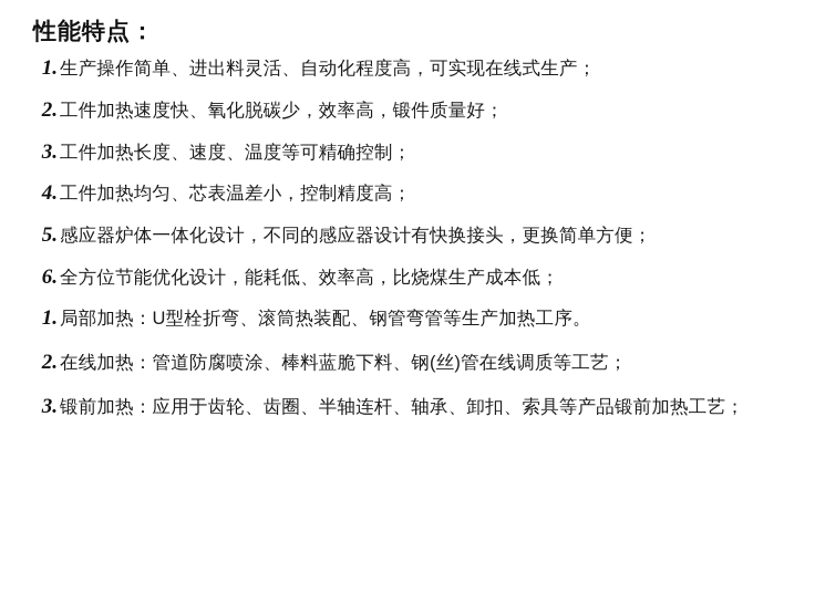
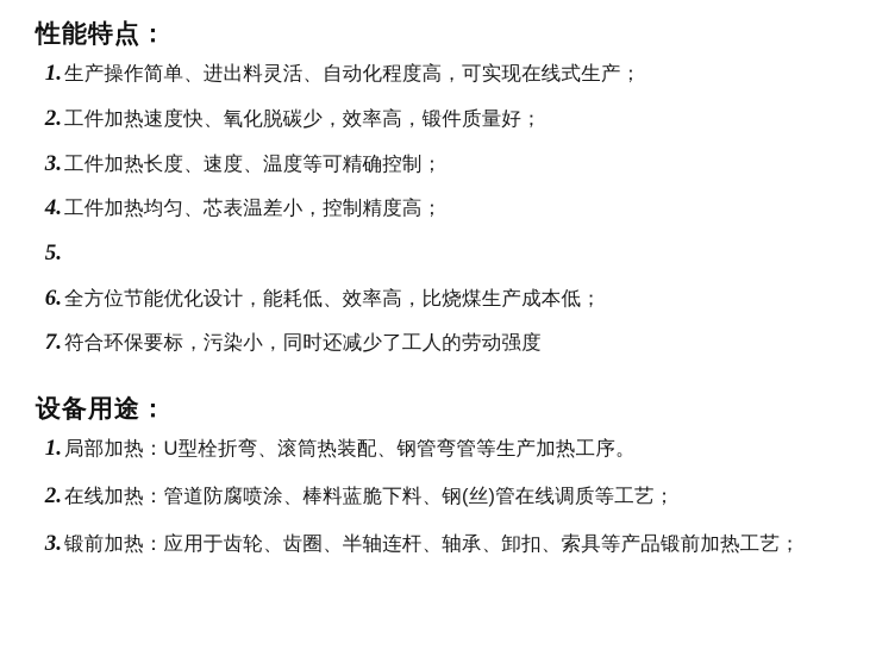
  性能特点：
  1.
  生产操作简单、进出料灵活、自动化程度高，可实现在线式生产；
  2.
  工件加热速度快、氧化脱碳少，效率高，锻件质量好；
  3.
  工件加热长度、速度、温度等可精确控制；
  4.
  工件加热均匀、芯表温差小，控制精度高；
  5.
- 感应器炉体一体化设计，不同的感应器设计有快换接头，更换简单方便；
  6.
  全方位节能优化设计，能耗低、效率高，比烧煤生产成本低；
+ 7.
+ 符合环保要标，污染小，同时还减少了工人的劳动强度
+ 设备用途：
  1.
  局部加热：U型栓折弯、滚筒热装配、钢管弯管等生产加热工序。
  2.
  在线加热：管道防腐喷涂、棒料蓝脆下料、钢(丝)管在线调质等工艺；
  3.
  锻前加热：应用于齿轮、齿圈、半轴连杆、轴承、卸扣、索具等产品锻前加热工艺；
